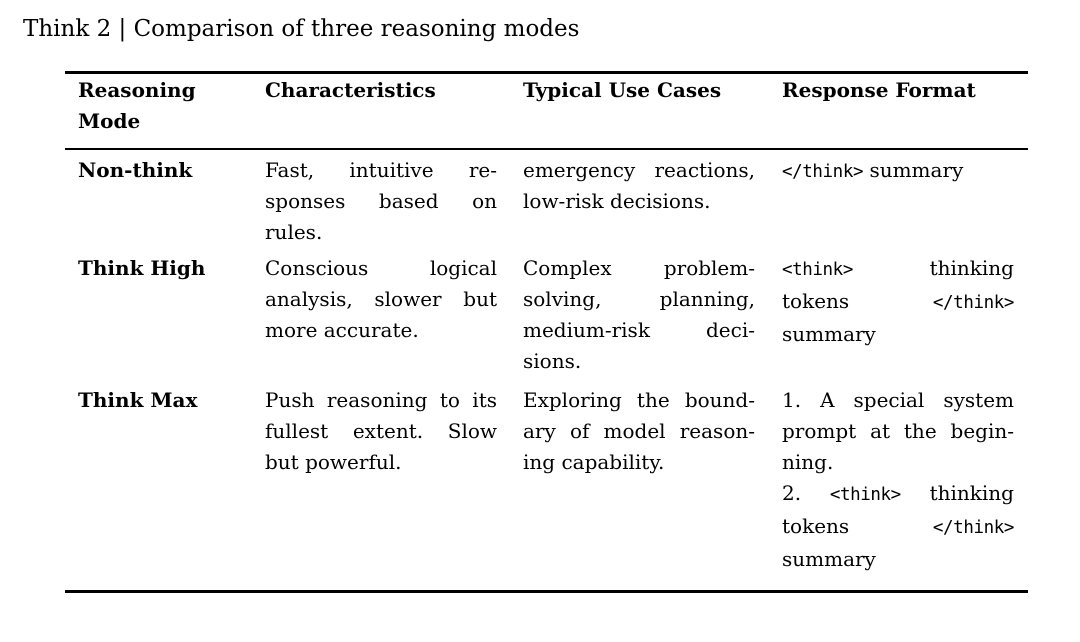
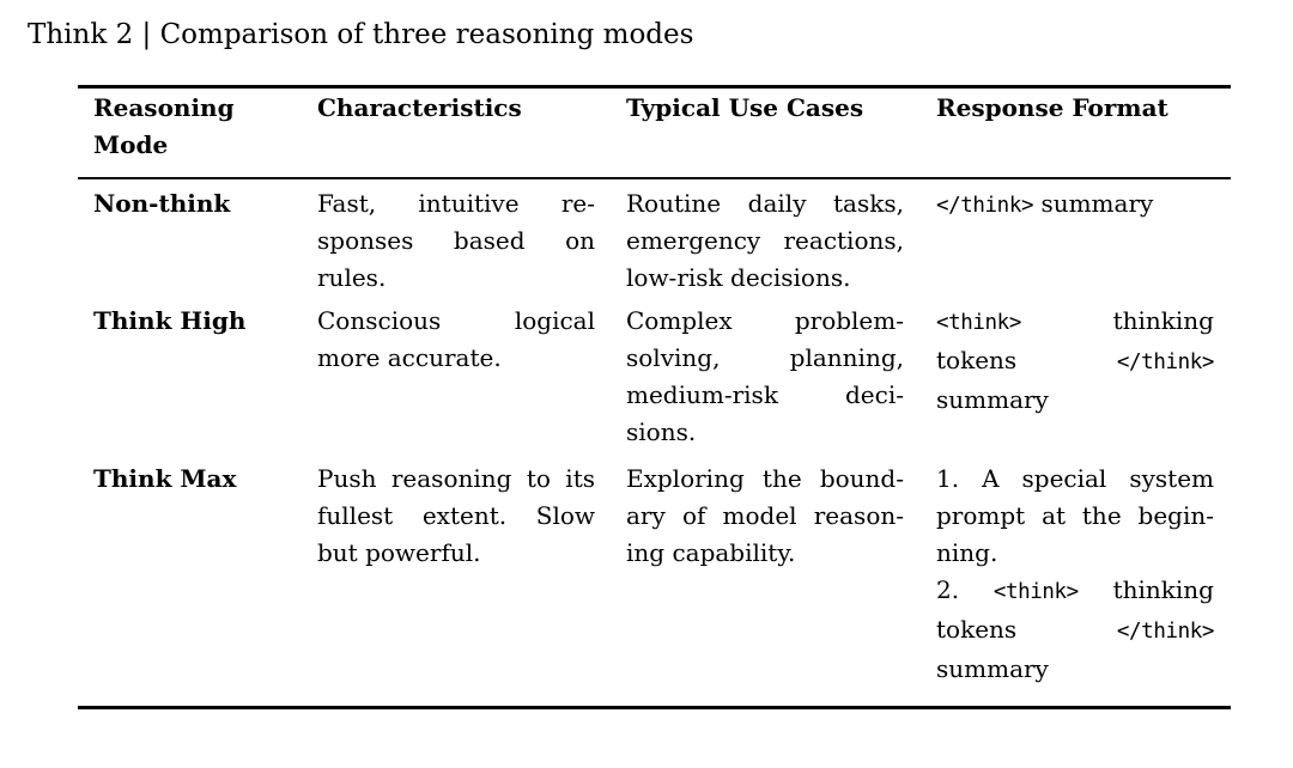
  Think 2 | Comparison of three reasoning modes
  Reasoning
  Mode
  Characteristics
  Typical Use Cases
  Response Format
  Non-think
  Fast, intuitive re-
  sponses based on
  rules.
+ Routine daily tasks,
  emergency reactions,
  low-risk decisions.
  </think> summary
  Think High
  Conscious logical
- analysis, slower but
  more accurate.
  Complex problem-
  solving, planning,
  medium-risk deci-
  sions.
  <think> thinking
  tokens </think>
  summary
  Think Max
  Push reasoning to its
  fullest extent. Slow
  but powerful.
  Exploring the bound-
  ary of model reason-
  ing capability.
  1. A special system
  prompt at the begin-
  ning.
  2. <think> thinking
  tokens </think>
  summary
